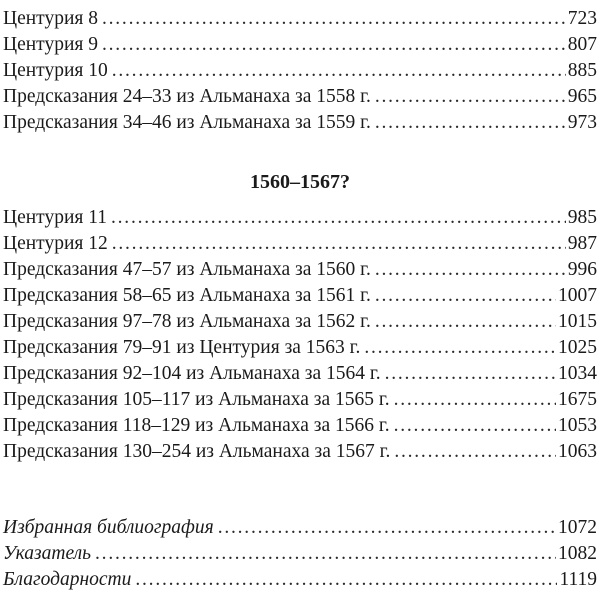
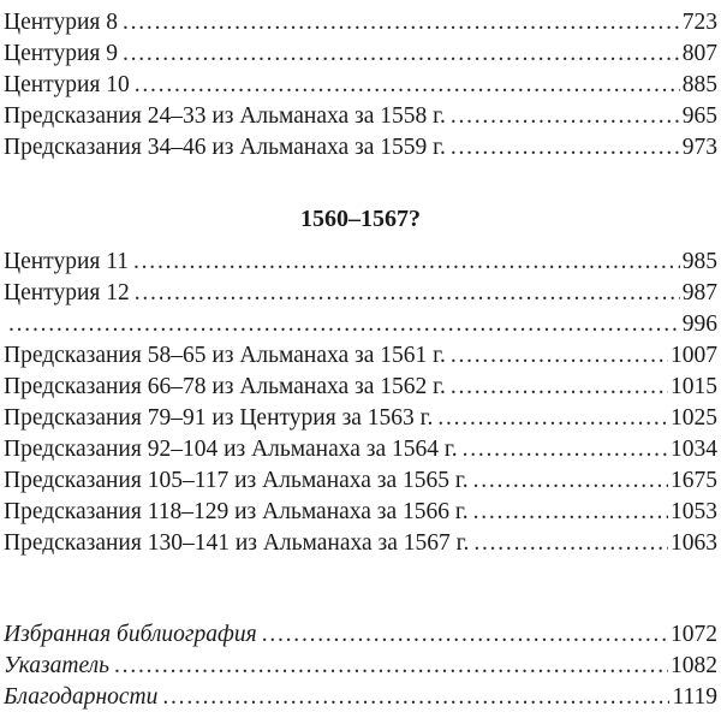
  Центурия 8
  723
  Центурия 9
  807
  Центурия 10
  885
  Предсказания 24–33 из Альманаха за 1558 г.
  965
  Предсказания 34–46 из Альманаха за 1559 г.
  973
  1560–1567?
  Центурия 11
  985
  Центурия 12
  987
- Предсказания 47–57 из Альманаха за 1560 г.
  996
  Предсказания 58–65 из Альманаха за 1561 г.
  1007
- Предсказания 97–78 из Альманаха за 1562 г.
+ Предсказания 66–78 из Альманаха за 1562 г.
  1015
  Предсказания 79–91 из Центурия за 1563 г.
  1025
  Предсказания 92–104 из Альманаха за 1564 г.
  1034
  Предсказания 105–117 из Альманаха за 1565 г.
  1675
  Предсказания 118–129 из Альманаха за 1566 г.
  1053
- Предсказания 130–254 из Альманаха за 1567 г.
+ Предсказания 130–141 из Альманаха за 1567 г.
  1063
  Избранная библиография
  1072
  Указатель
  1082
  Благодарности
  1119
